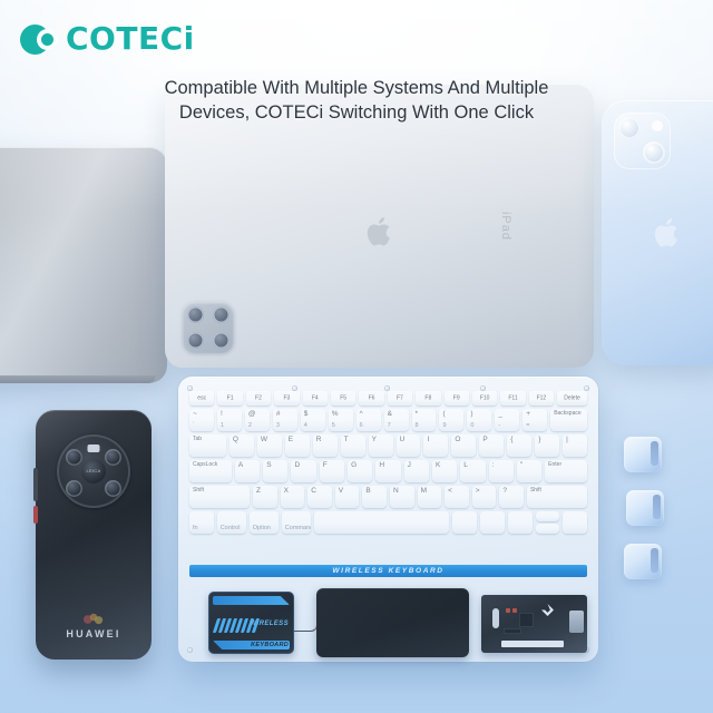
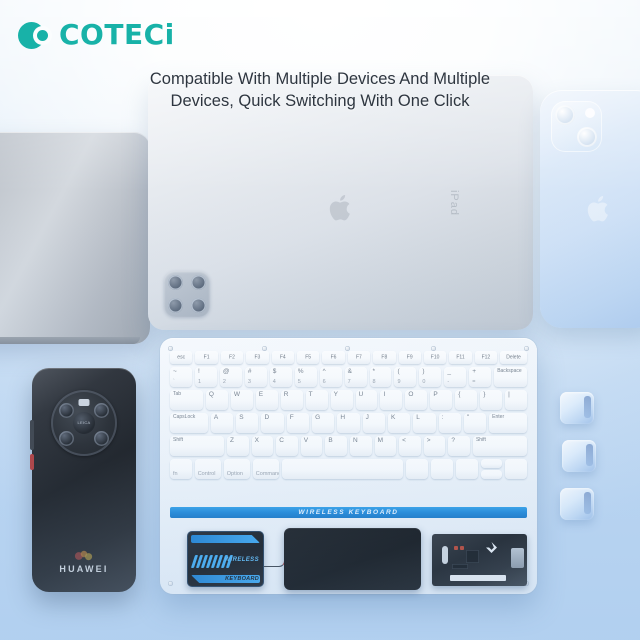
  COTECi
- Compatible With Multiple Systems And Multiple
+ Compatible With Multiple Devices And Multiple
- Devices, COTECi Switching With One Click
+ Devices, Quick Switching With One Click
